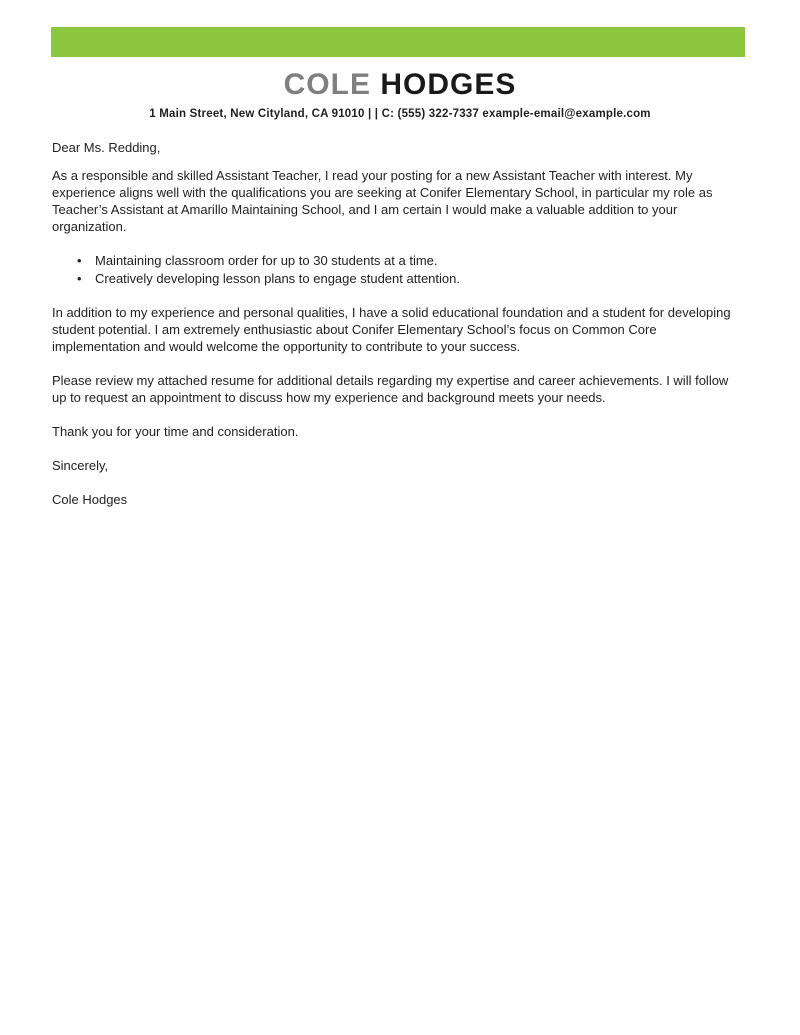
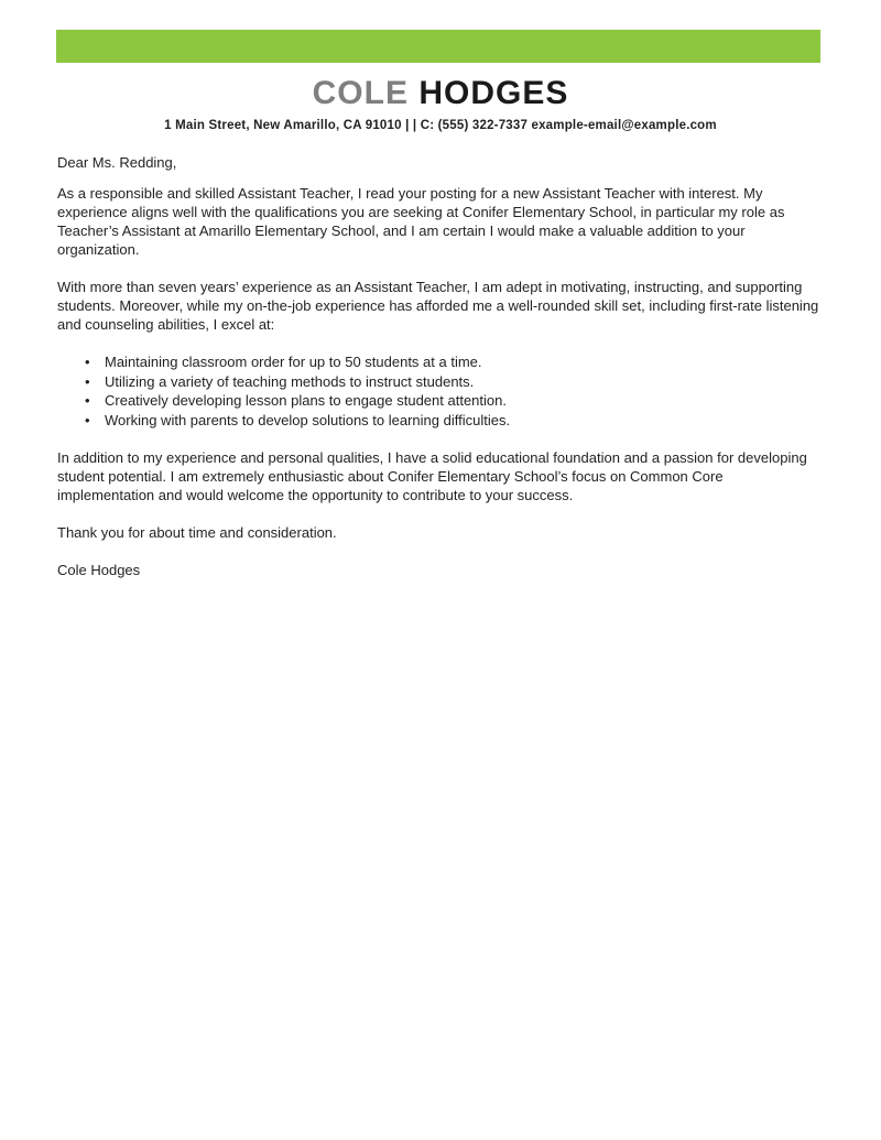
  COLE HODGES
- 1 Main Street, New Cityland, CA 91010 | | C: (555) 322-7337 example-email@example.com
+ 1 Main Street, New Amarillo, CA 91010 | | C: (555) 322-7337 example-email@example.com
  Dear Ms. Redding,
- As a responsible and skilled Assistant Teacher, I read your posting for a new Assistant Teacher with interest. My experience aligns well with the qualifications you are seeking at Conifer Elementary School, in particular my role as Teacher’s Assistant at Amarillo Maintaining School, and I am certain I would make a valuable addition to your organization.
+ As a responsible and skilled Assistant Teacher, I read your posting for a new Assistant Teacher with interest. My experience aligns well with the qualifications you are seeking at Conifer Elementary School, in particular my role as Teacher’s Assistant at Amarillo Elementary School, and I am certain I would make a valuable addition to your organization.
+ With more than seven years’ experience as an Assistant Teacher, I am adept in motivating, instructing, and supporting students. Moreover, while my on-the-job experience has afforded me a well-rounded skill set, including first-rate listening and counseling abilities, I excel at:
- Maintaining classroom order for up to 30 students at a time.
+ Maintaining classroom order for up to 50 students at a time.
+ Utilizing a variety of teaching methods to instruct students.
  Creatively developing lesson plans to engage student attention.
+ Working with parents to develop solutions to learning difficulties.
- In addition to my experience and personal qualities, I have a solid educational foundation and a student for developing student potential. I am extremely enthusiastic about Conifer Elementary School’s focus on Common Core implementation and would welcome the opportunity to contribute to your success.
+ In addition to my experience and personal qualities, I have a solid educational foundation and a passion for developing student potential. I am extremely enthusiastic about Conifer Elementary School’s focus on Common Core implementation and would welcome the opportunity to contribute to your success.
- Please review my attached resume for additional details regarding my expertise and career achievements. I will follow up to request an appointment to discuss how my experience and background meets your needs.
- Thank you for your time and consideration.
+ Thank you for about time and consideration.
- Sincerely,
  Cole Hodges
